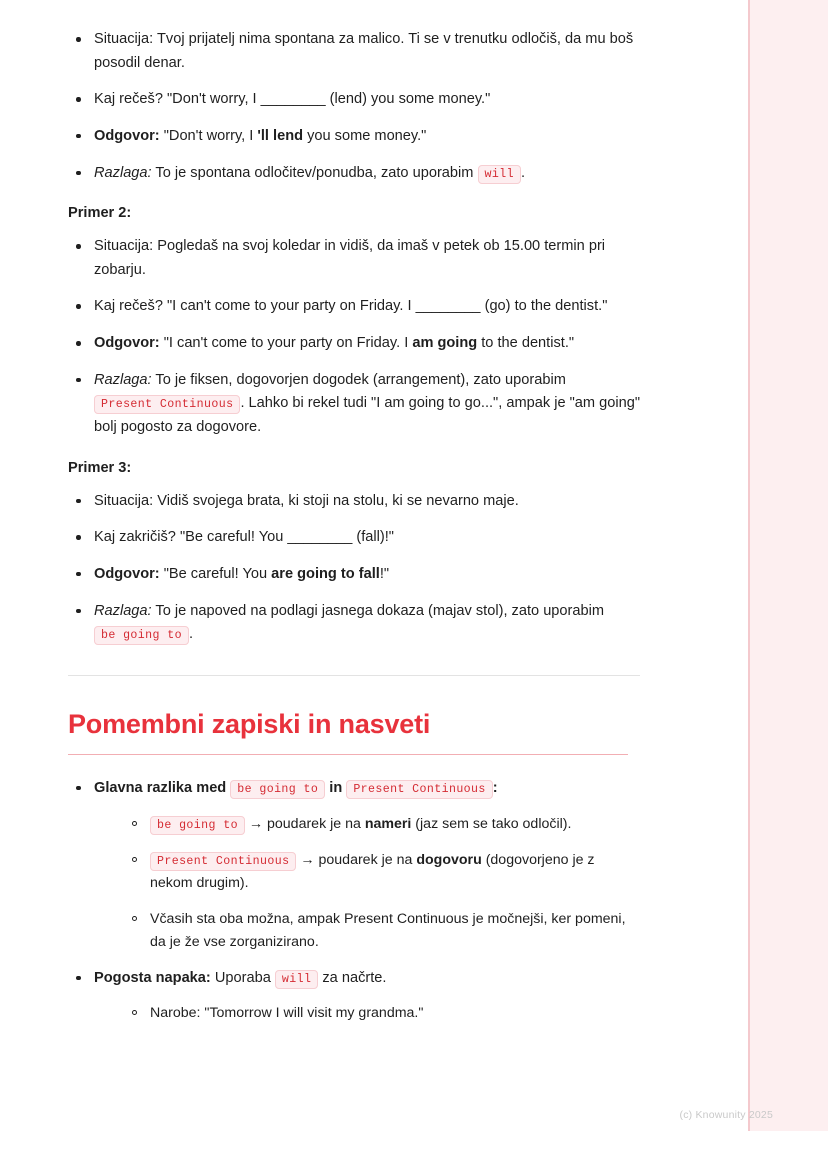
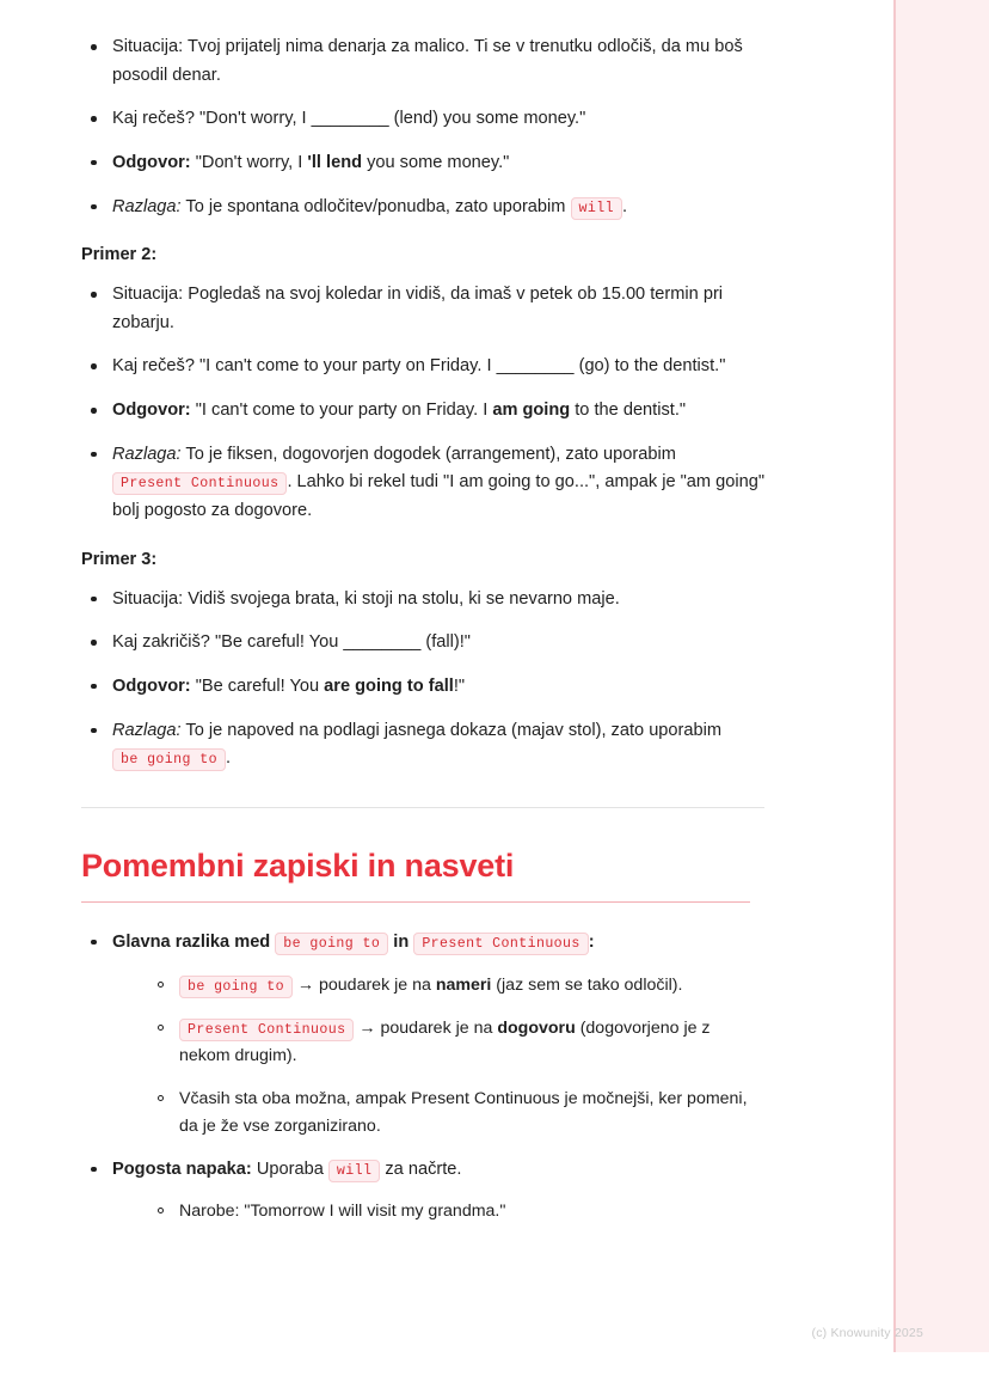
- Situacija: Tvoj prijatelj nima spontana za malico. Ti se v trenutku odločiš, da mu boš posodil denar.
+ Situacija: Tvoj prijatelj nima denarja za malico. Ti se v trenutku odločiš, da mu boš posodil denar.
  Kaj rečeš? "Don't worry, I ________ (lend) you some money."
  Odgovor: "Don't worry, I 'll lend you some money."
  Razlaga: To je spontana odločitev/ponudba, zato uporabim will .
  Primer 2:
  Situacija: Pogledaš na svoj koledar in vidiš, da imaš v petek ob 15.00 termin pri zobarju.
  Kaj rečeš? "I can't come to your party on Friday. I ________ (go) to the dentist."
  Odgovor: "I can't come to your party on Friday. I am going to the dentist."
  Razlaga: To je fiksen, dogovorjen dogodek (arrangement), zato uporabim Present Continuous . Lahko bi rekel tudi "I am going to go...", ampak je "am going" bolj pogosto za dogovore.
  Primer 3:
  Situacija: Vidiš svojega brata, ki stoji na stolu, ki se nevarno maje.
  Kaj zakričiš? "Be careful! You ________ (fall)!"
  Odgovor: "Be careful! You are going to fall!"
  Razlaga: To je napoved na podlagi jasnega dokaza (majav stol), zato uporabim be going to .
  Pomembni zapiski in nasveti
  Glavna razlika med be going to in Present Continuous :
  be going to → poudarek je na nameri (jaz sem se tako odločil).
  Present Continuous → poudarek je na dogovoru (dogovorjeno je z nekom drugim).
  Včasih sta oba možna, ampak Present Continuous je močnejši, ker pomeni, da je že vse zorganizirano.
  Pogosta napaka: Uporaba will za načrte.
  Narobe: "Tomorrow I will visit my grandma."
  (c) Knowunity 2025
